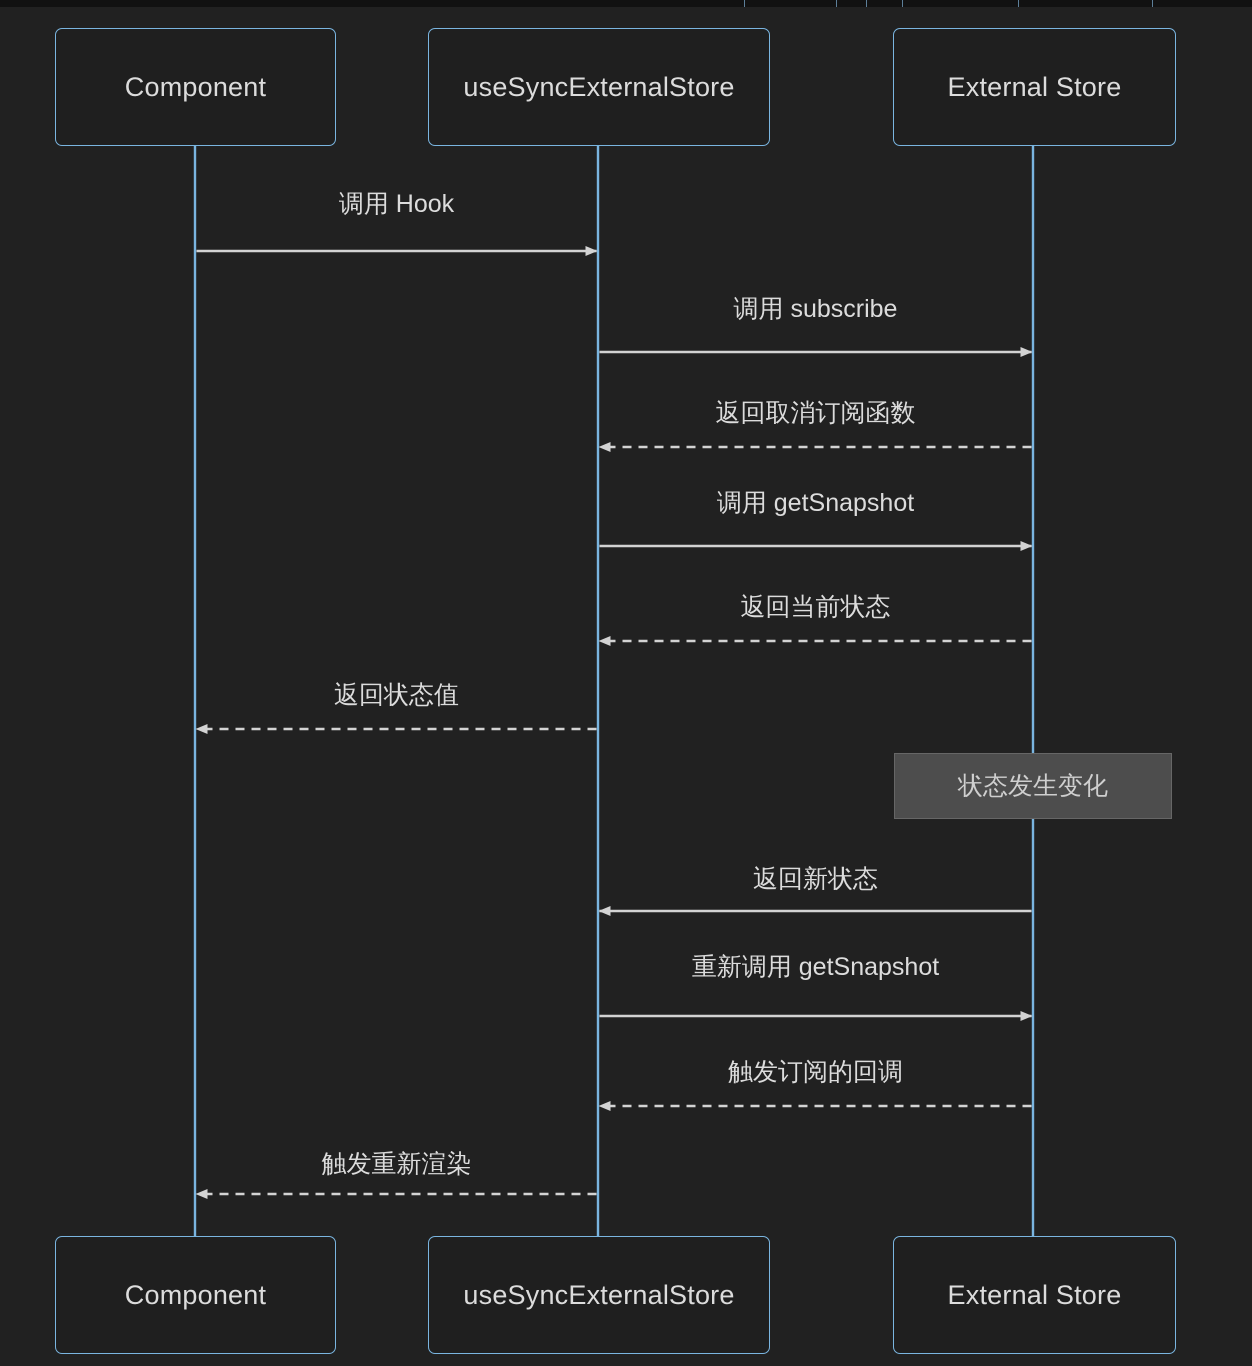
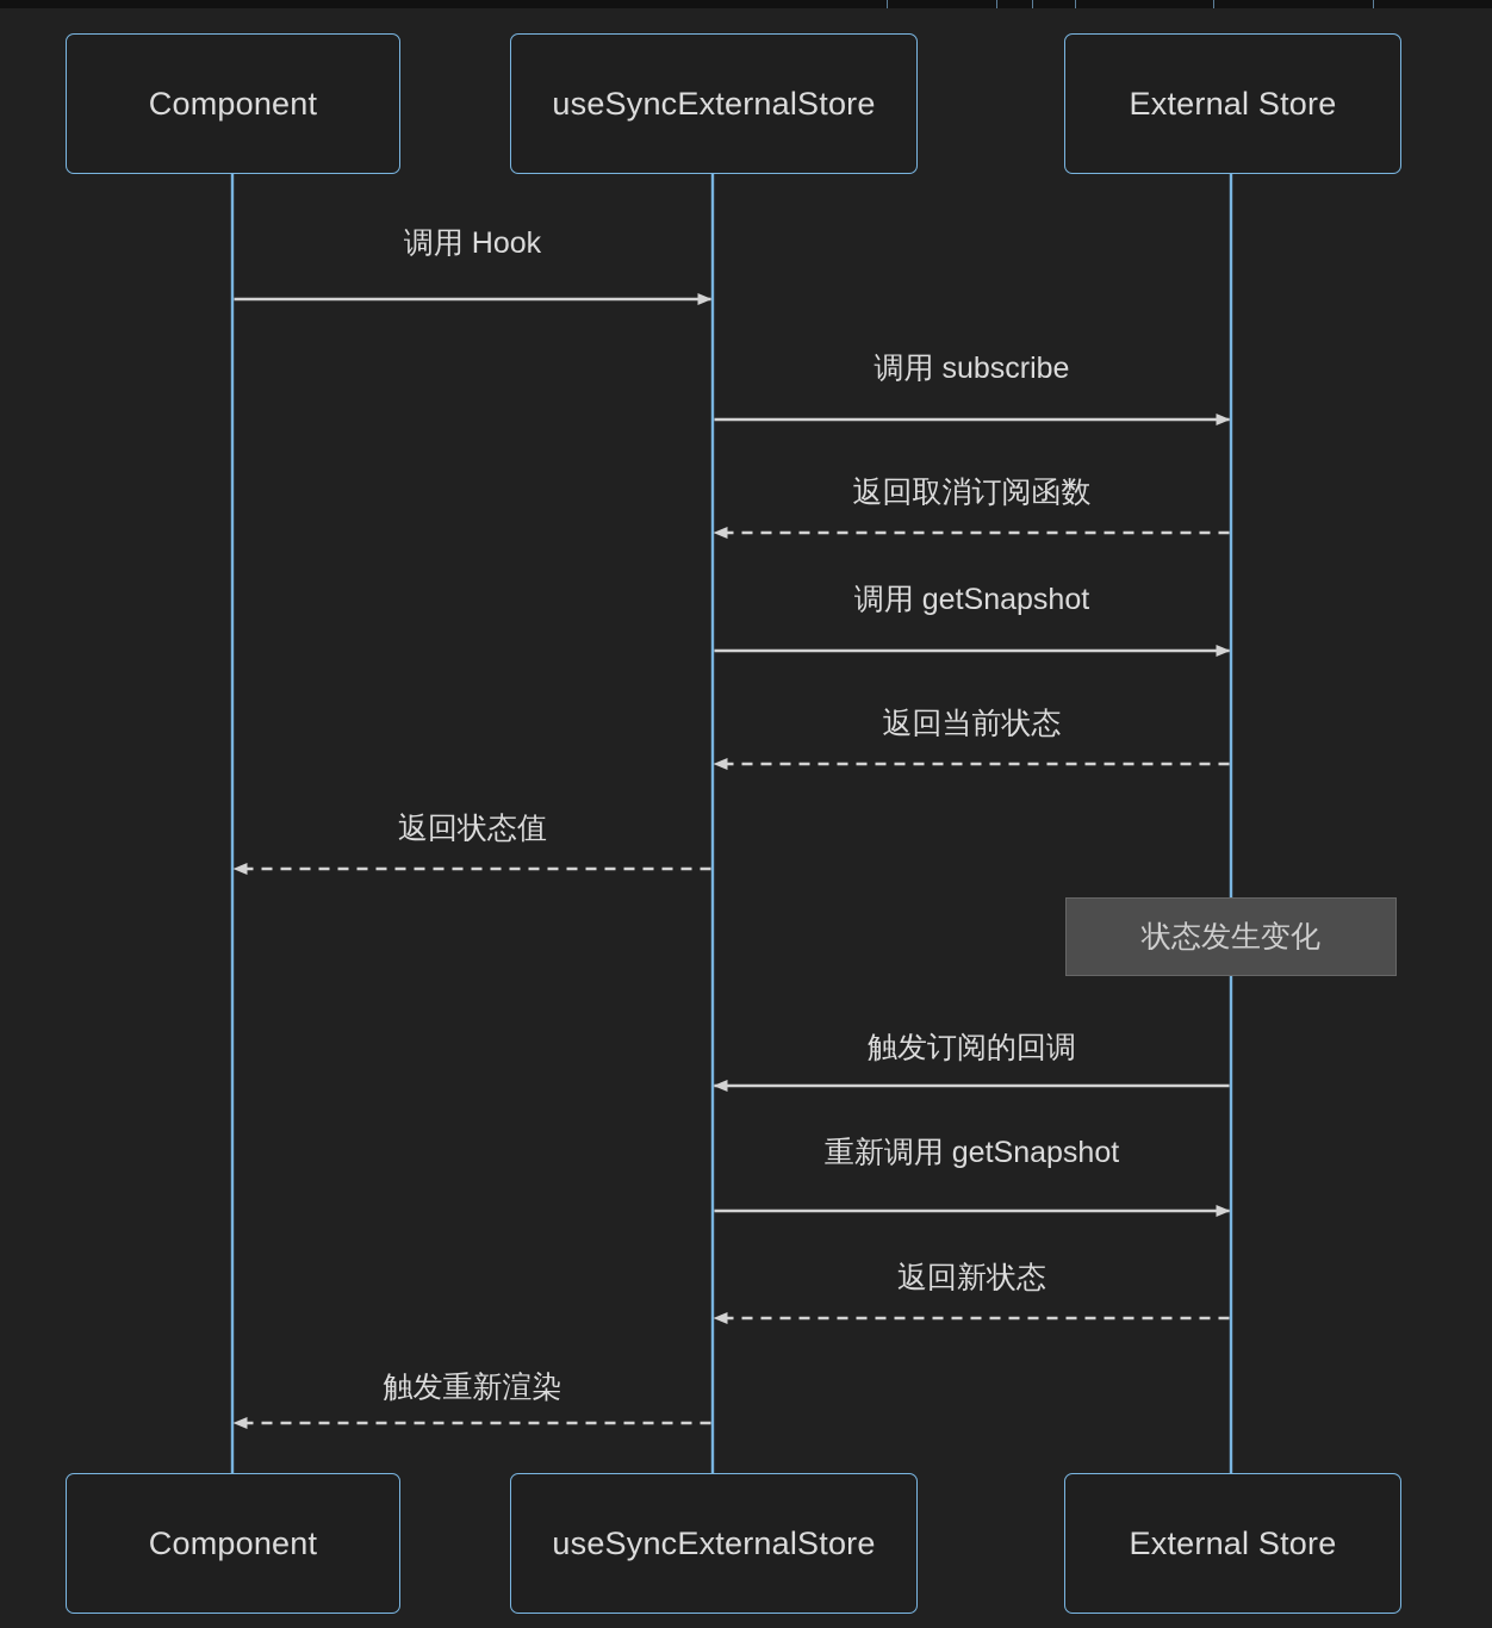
  Component
  useSyncExternalStore
  External Store
  Component
  useSyncExternalStore
  External Store
  调用 Hook
  调用 subscribe
  返回取消订阅函数
  调用 getSnapshot
  返回当前状态
  返回状态值
- 返回新状态
+ 触发订阅的回调
  重新调用 getSnapshot
- 触发订阅的回调
+ 返回新状态
  触发重新渲染
  状态发生变化
